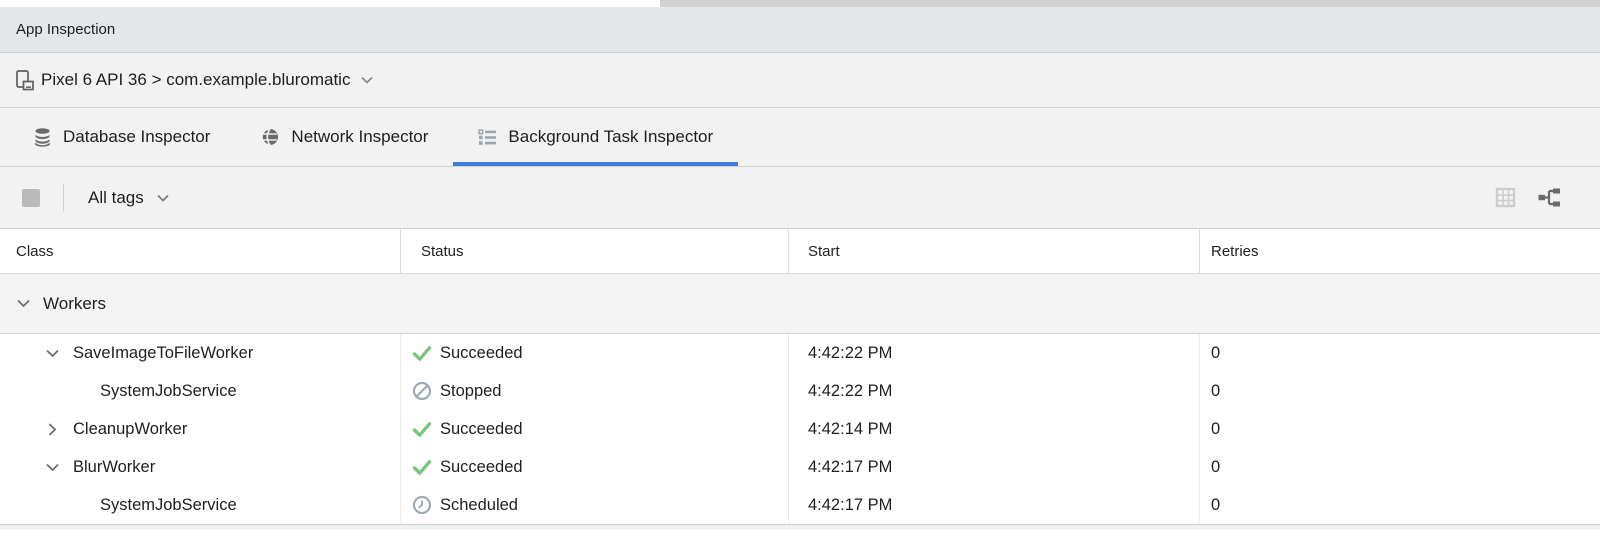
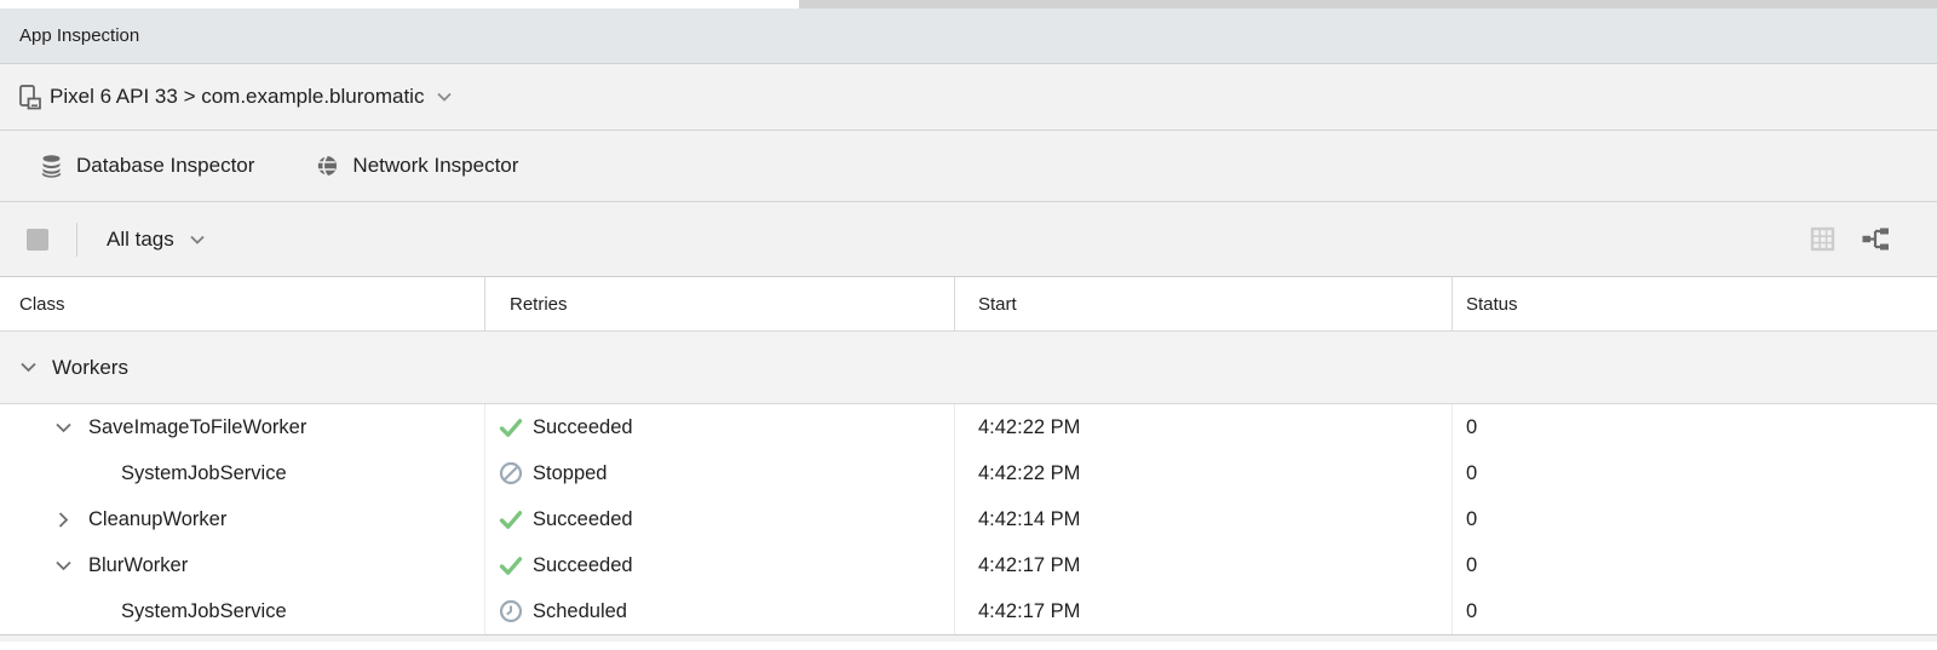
  App Inspection
- Pixel 6 API 36 > com.example.bluromatic
+ Pixel 6 API 33 > com.example.bluromatic
  Database Inspector
  Network Inspector
- Background Task Inspector
  All tags
  Class
- Status
+ Retries
  Start
- Retries
+ Status
  Workers
  SaveImageToFileWorker
  Succeeded
  4:42:22 PM
  0
  SystemJobService
  Stopped
  4:42:22 PM
  0
  CleanupWorker
  Succeeded
  4:42:14 PM
  0
  BlurWorker
  Succeeded
  4:42:17 PM
  0
  SystemJobService
  Scheduled
  4:42:17 PM
  0
